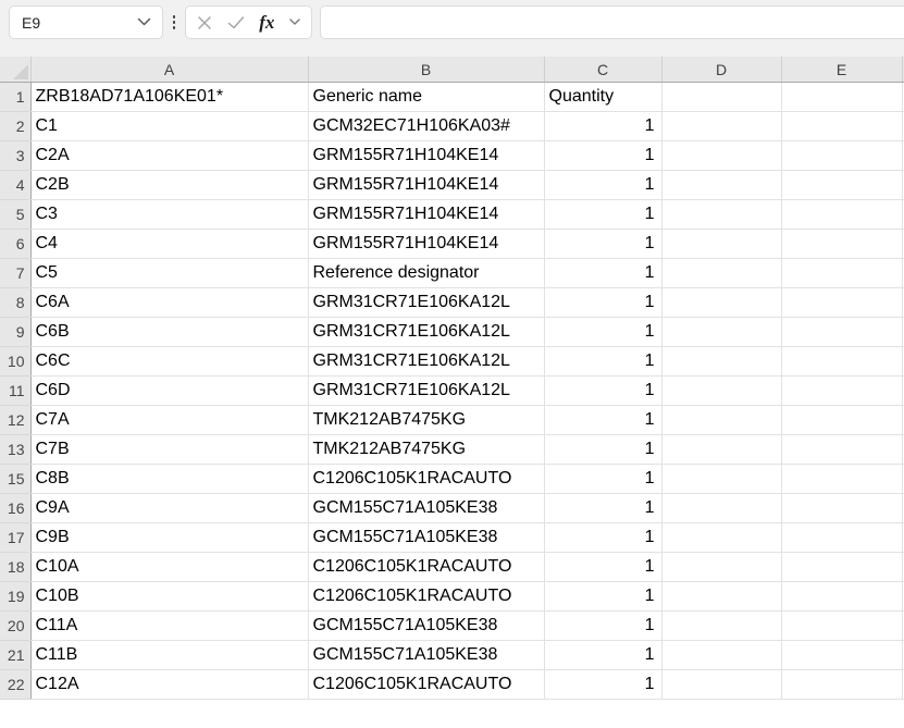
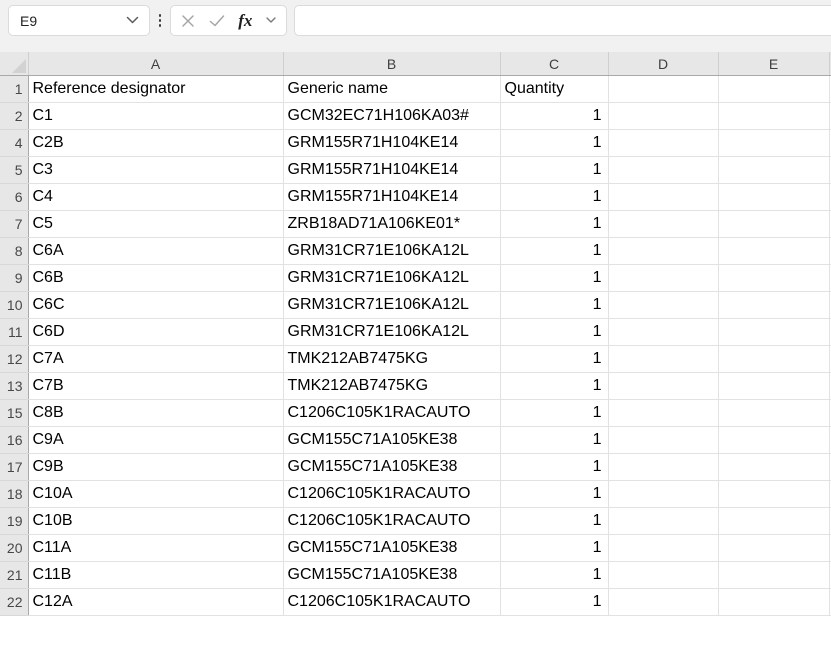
  E9
  fx
  	A	B	C	D	E
- 1	ZRB18AD71A106KE01*	Generic name	Quantity
+ 1	Reference designator	Generic name	Quantity
  2	C1	GCM32EC71H106KA03#	1
- 3	C2A	GRM155R71H104KE14	1
  4	C2B	GRM155R71H104KE14	1
  5	C3	GRM155R71H104KE14	1
  6	C4	GRM155R71H104KE14	1
- 7	C5	Reference designator	1
+ 7	C5	ZRB18AD71A106KE01*	1
  8	C6A	GRM31CR71E106KA12L	1
  9	C6B	GRM31CR71E106KA12L	1
  10	C6C	GRM31CR71E106KA12L	1
  11	C6D	GRM31CR71E106KA12L	1
  12	C7A	TMK212AB7475KG	1
  13	C7B	TMK212AB7475KG	1
  15	C8B	C1206C105K1RACAUTO	1
  16	C9A	GCM155C71A105KE38	1
  17	C9B	GCM155C71A105KE38	1
  18	C10A	C1206C105K1RACAUTO	1
  19	C10B	C1206C105K1RACAUTO	1
  20	C11A	GCM155C71A105KE38	1
  21	C11B	GCM155C71A105KE38	1
  22	C12A	C1206C105K1RACAUTO	1
